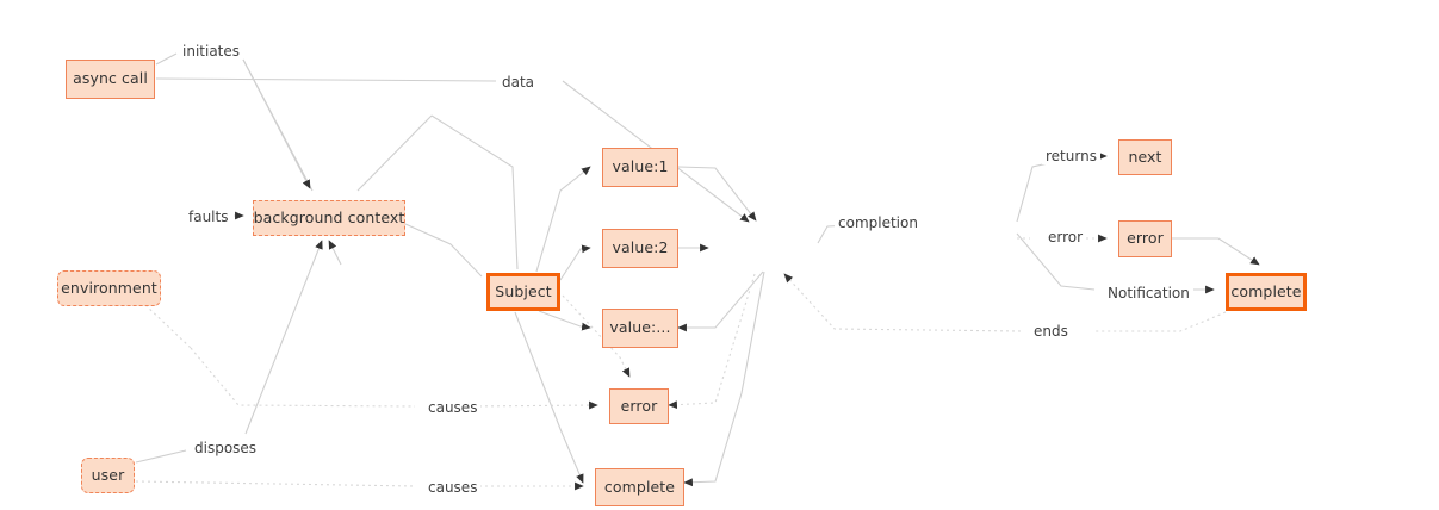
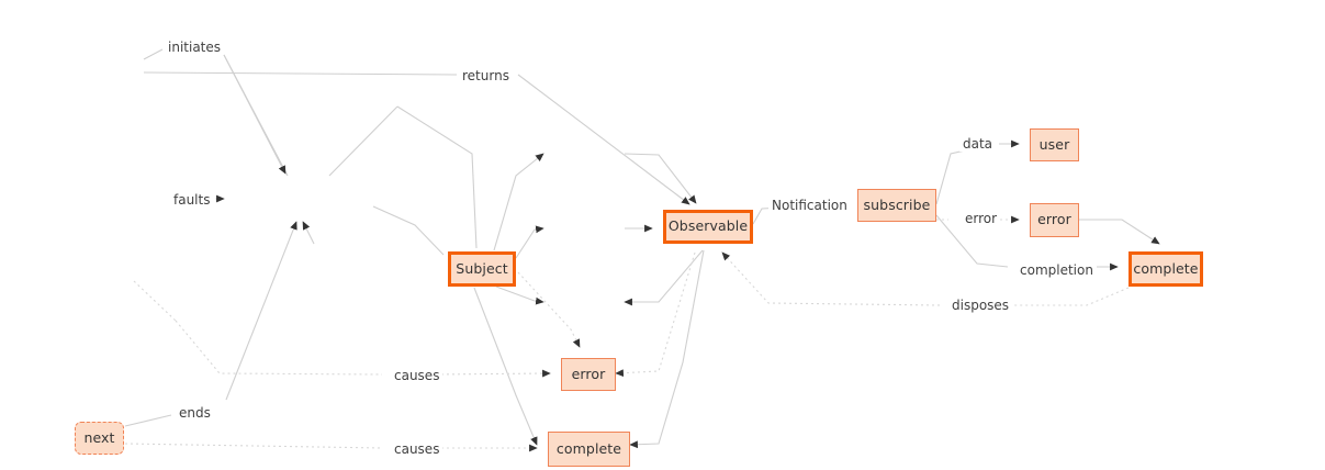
- async call
- background context
- environment
- user
+ next
  Subject
- value:1
- value:2
- value:...
  error
  complete
+ Observable
+ subscribe
- next
+ user
  error
  complete
  initiates
- data
+ returns
  faults
- disposes
+ ends
  causes
  causes
- completion
+ Notification
- returns
+ data
  error
- Notification
+ completion
- ends
+ disposes
